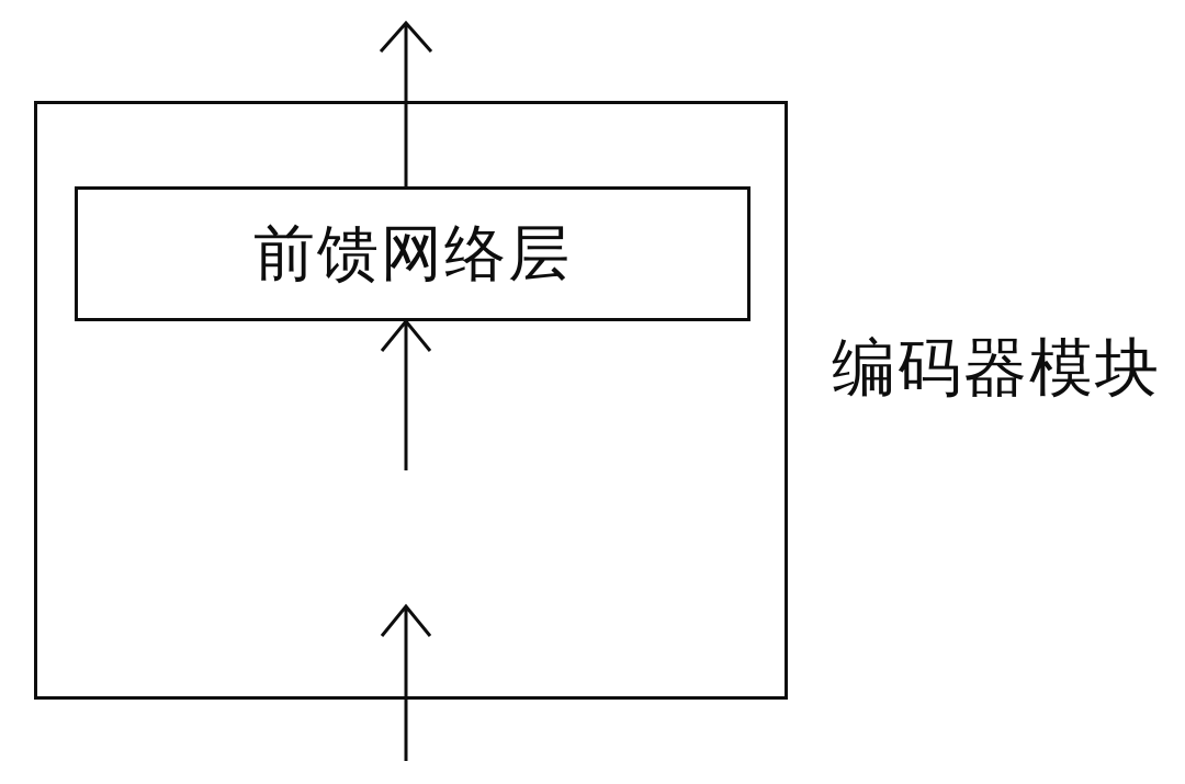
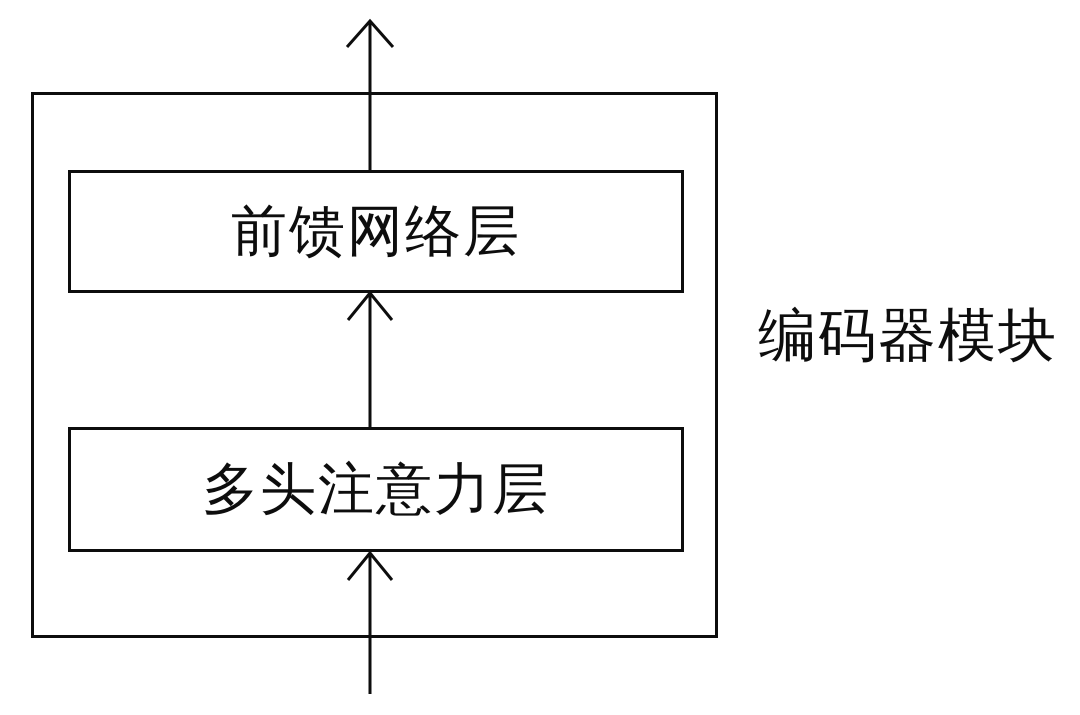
  前馈网络层
+ 多头注意力层
  编码器模块
